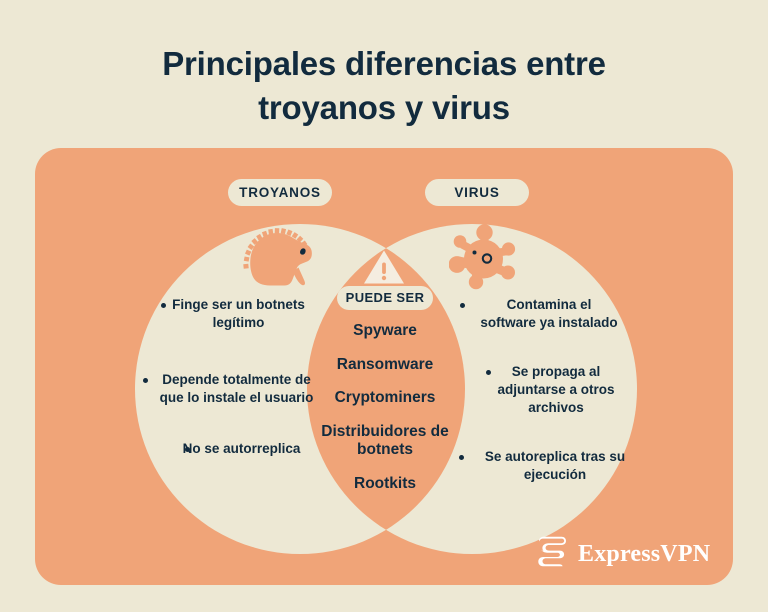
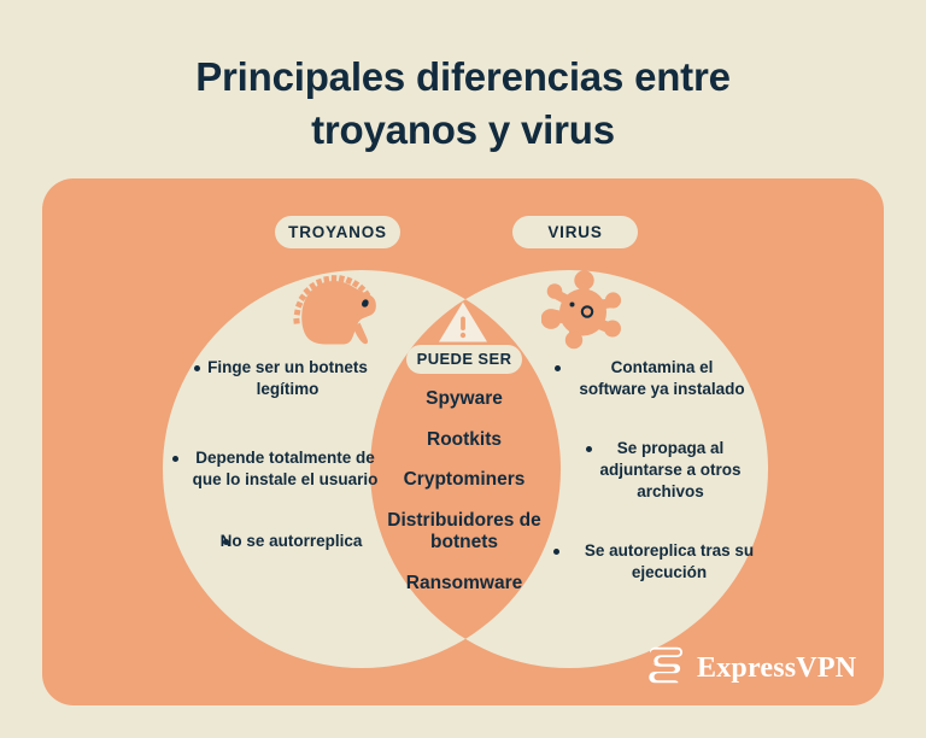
  Principales diferencias entre
  troyanos y virus
  TROYANOS
  VIRUS
  PUEDE SER
  Finge ser un botnets legítimo
  Depende totalmente de que lo instale el usuario
  o se autorreplica
  Contamina el software ya instalado
  Se propaga al adjuntarse a otros archivos
  Se autoreplica tras su ejecución
  Spyware
- Ransomware
+ Rootkits
  Cryptominers
  Distribuidores de botnets
- Rootkits
+ Ransomware
  ExpressVPN
